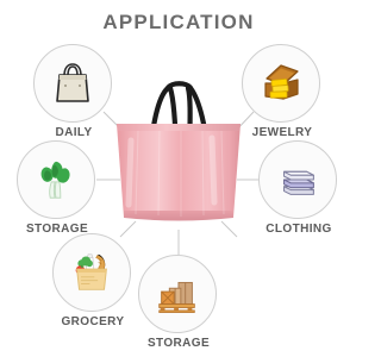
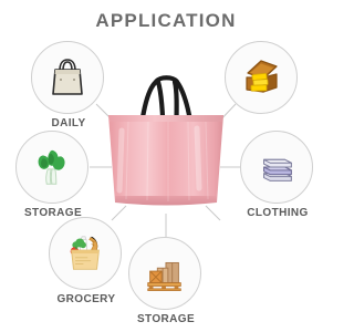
  APPLICATION
  DAILY
- JEWELRY
  STORAGE
  CLOTHING
  GROCERY
  STORAGE
